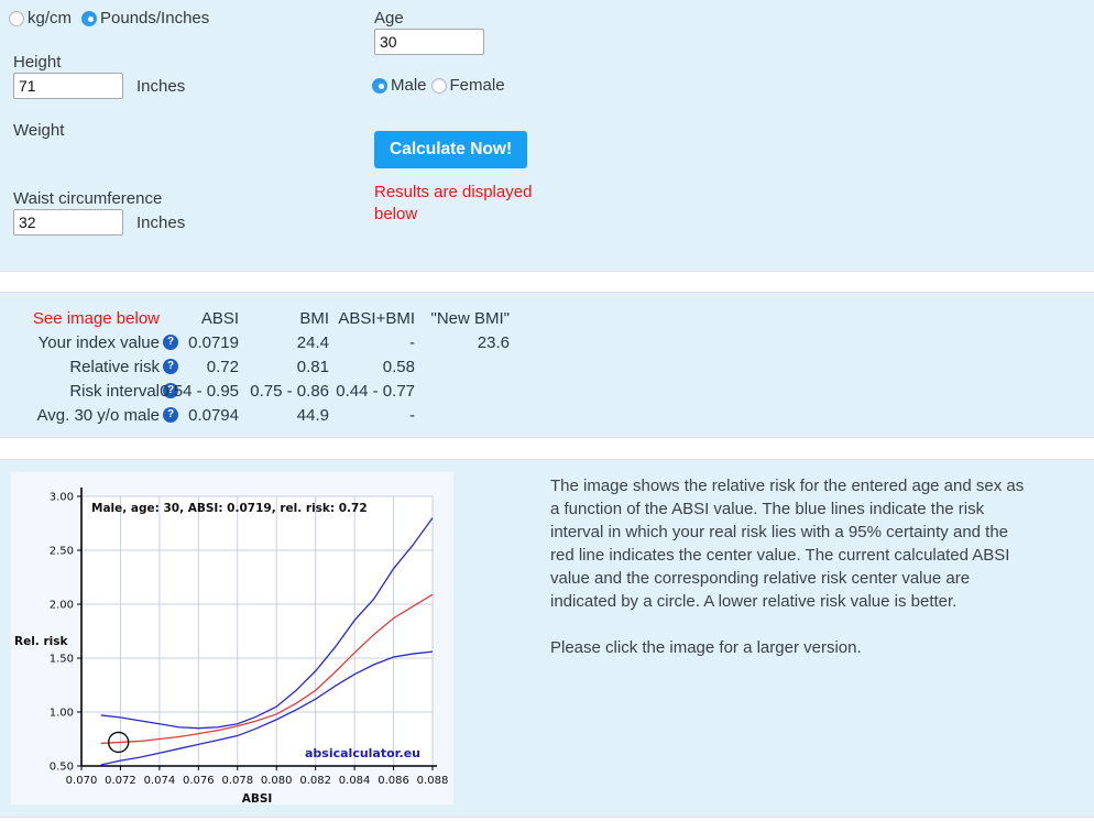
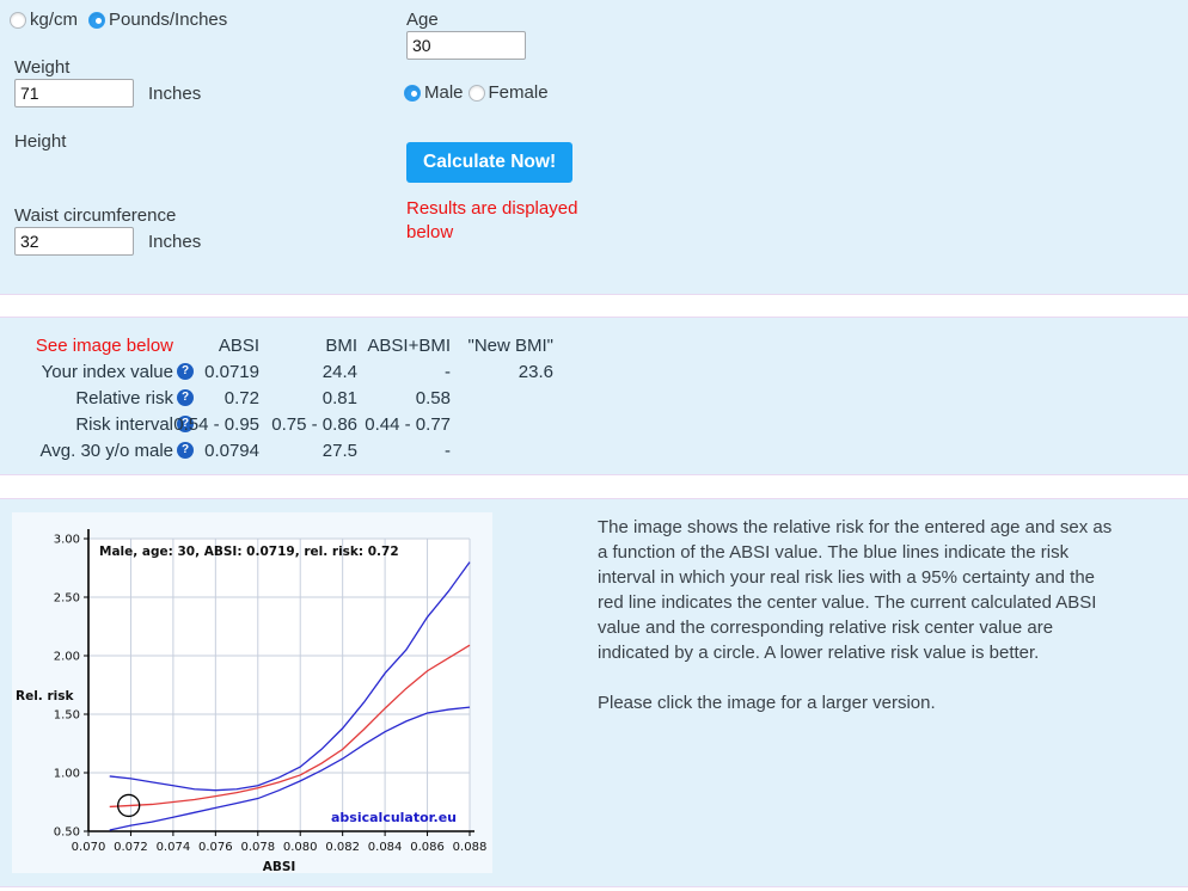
  kg/cm
  Pounds/Inches
- Height
+ Weight
  71
  Inches
- Weight
+ Height
  Waist circumference
  32
  Inches
  Age
  30
  Male
  Female
  Calculate Now!
  Results are displayed below
  See image below
  ABSI
  BMI
  ABSI+BMI
  "New BMI"
  Your index value
  ?
  0.0719
  24.4
  -
  23.6
  Relative risk
  ?
  0.72
  0.81
  0.58
  Risk interval
  ?
  0.54 - 0.95
  0.75 - 0.86
  0.44 - 0.77
  Avg. 30 y/o male
  ?
  0.0794
- 44.9
+ 27.5
  -
  0.070
  0.072
  0.074
  0.076
  0.078
  0.080
  0.082
  0.084
  0.086
  0.088
  0.50
  1.00
  1.50
  2.00
  2.50
  3.00
  Male, age: 30, ABSI: 0.0719, rel. risk: 0.72
  ABSI
  Rel. risk
  absicalculator.eu
  The image shows the relative risk for the entered age and sex as a function of the ABSI value. The blue lines indicate the risk interval in which your real risk lies with a 95% certainty and the red line indicates the center value. The current calculated ABSI value and the corresponding relative risk center value are indicated by a circle. A lower relative risk value is better.
  Please click the image for a larger version.
